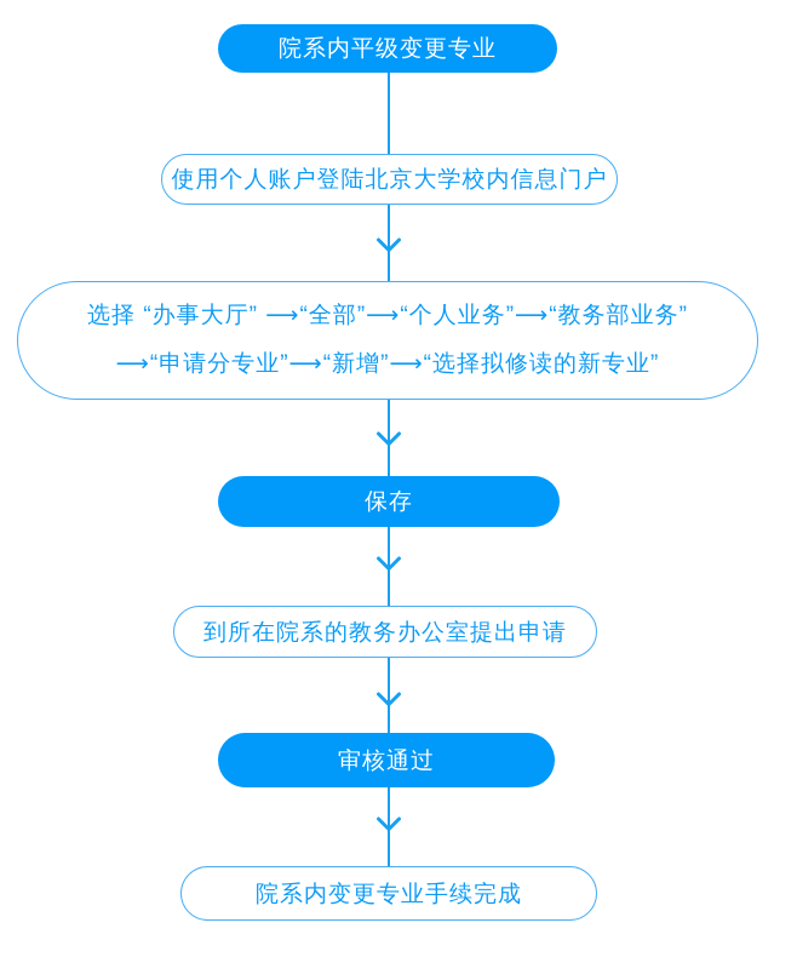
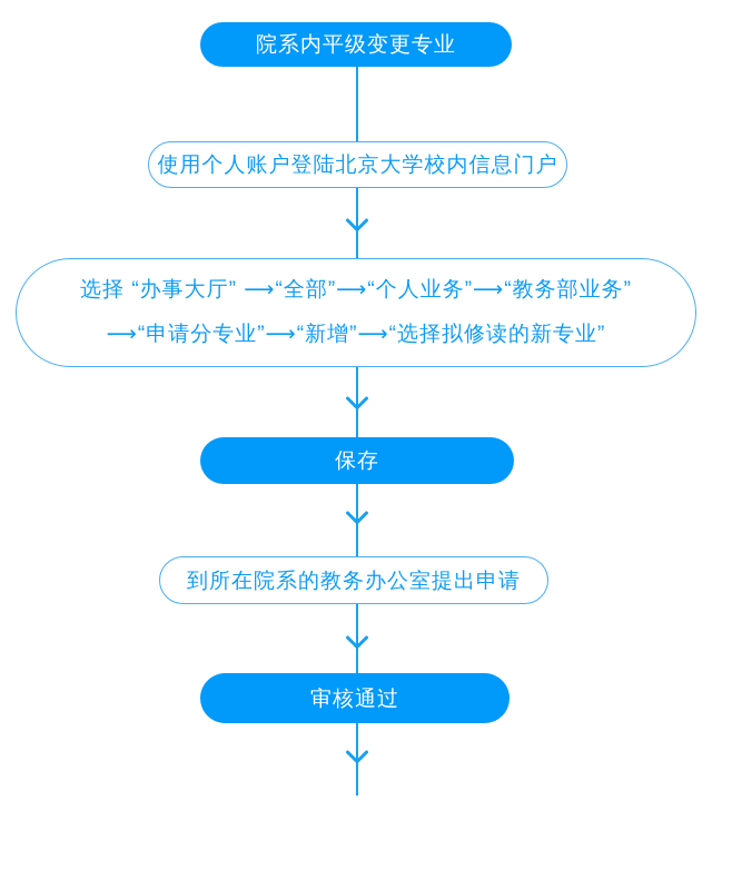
  院系内平级变更专业
  使用个人账户登陆北京大学校内信息门户
  选择 “办事大厅” ⟶“全部”⟶“个人业务”⟶“教务部业务”
  ⟶“申请分专业”⟶“新增”⟶“选择拟修读的新专业”
  保存
  到所在院系的教务办公室提出申请
  审核通过
- 院系内变更专业手续完成
